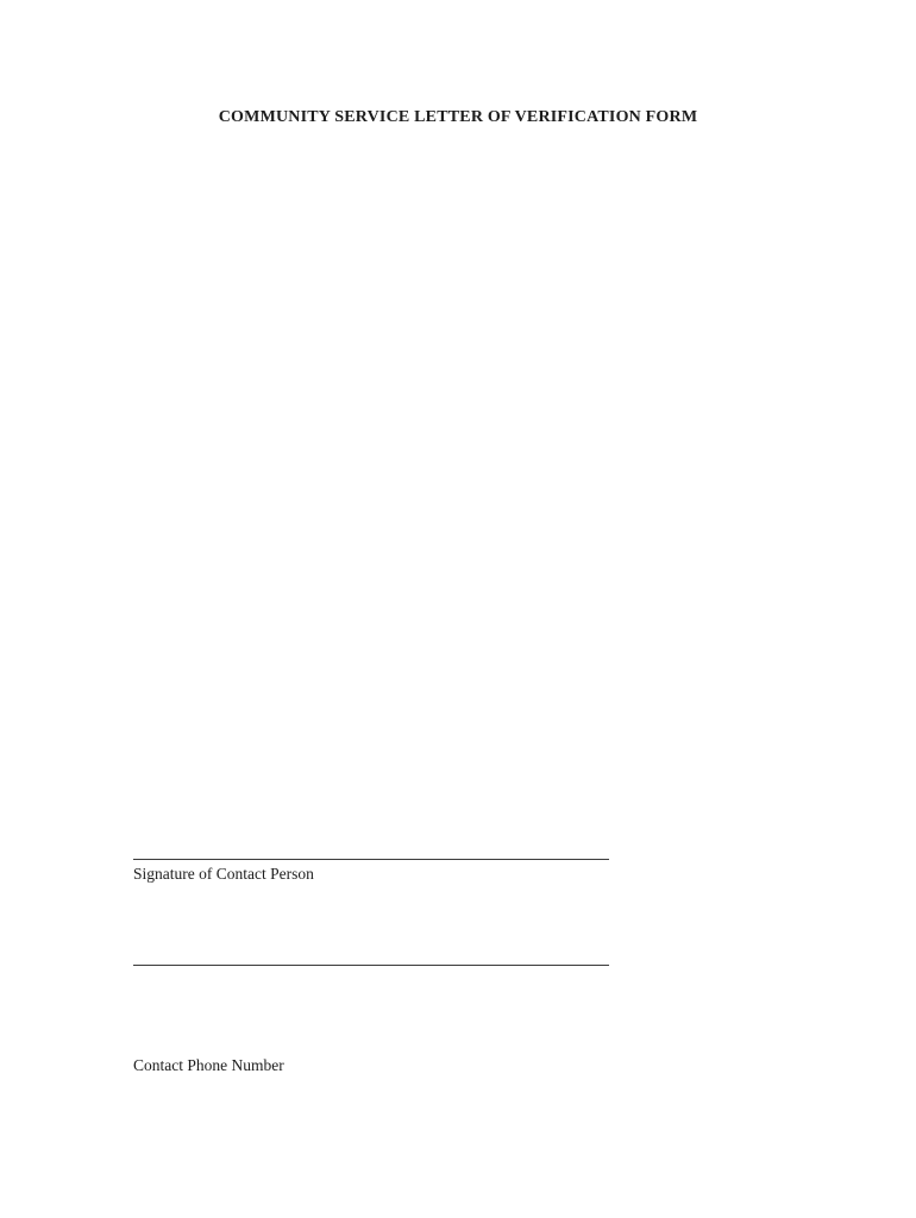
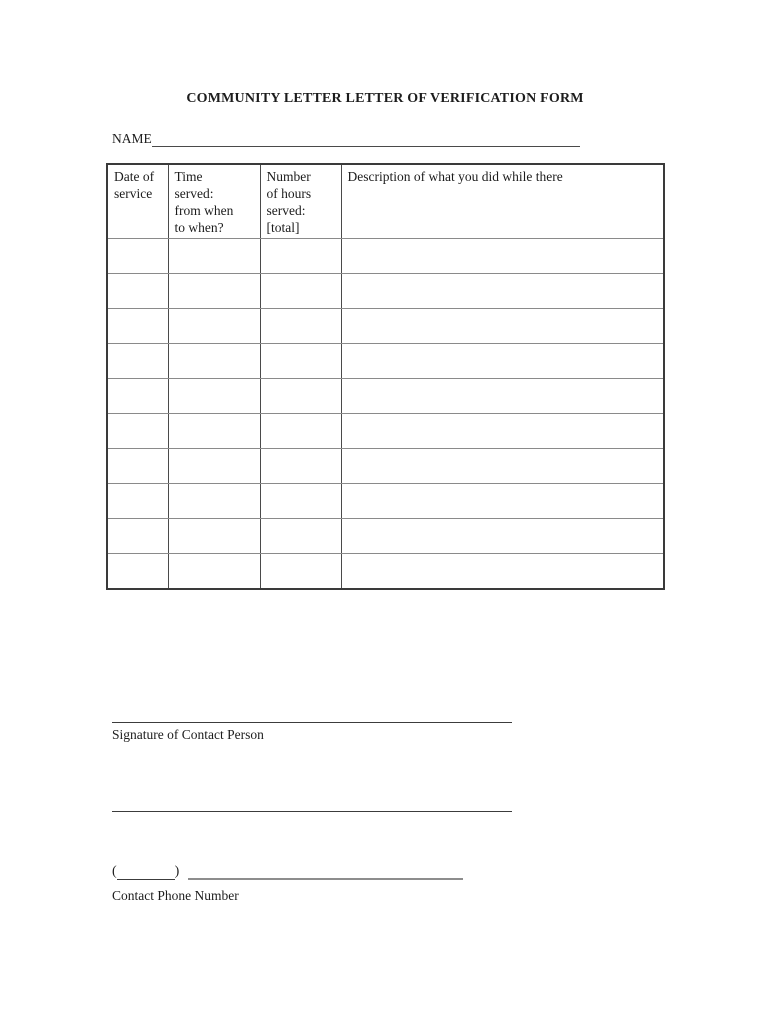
- COMMUNITY SERVICE LETTER OF VERIFICATION FORM
+ COMMUNITY LETTER LETTER OF VERIFICATION FORM
+ NAME
+ Date of service	Time served: from when to when?	Number of hours served: [total]	Description of what you did while there
  Signature of Contact Person
+ (
+ )
  Contact Phone Number
